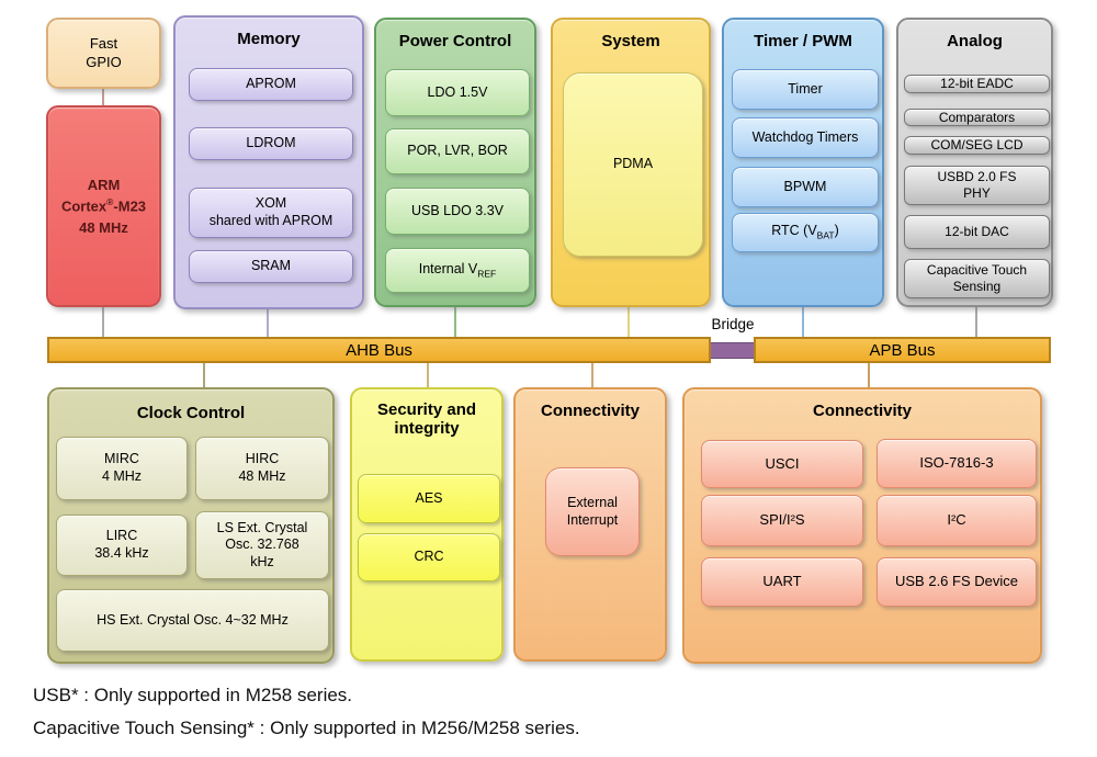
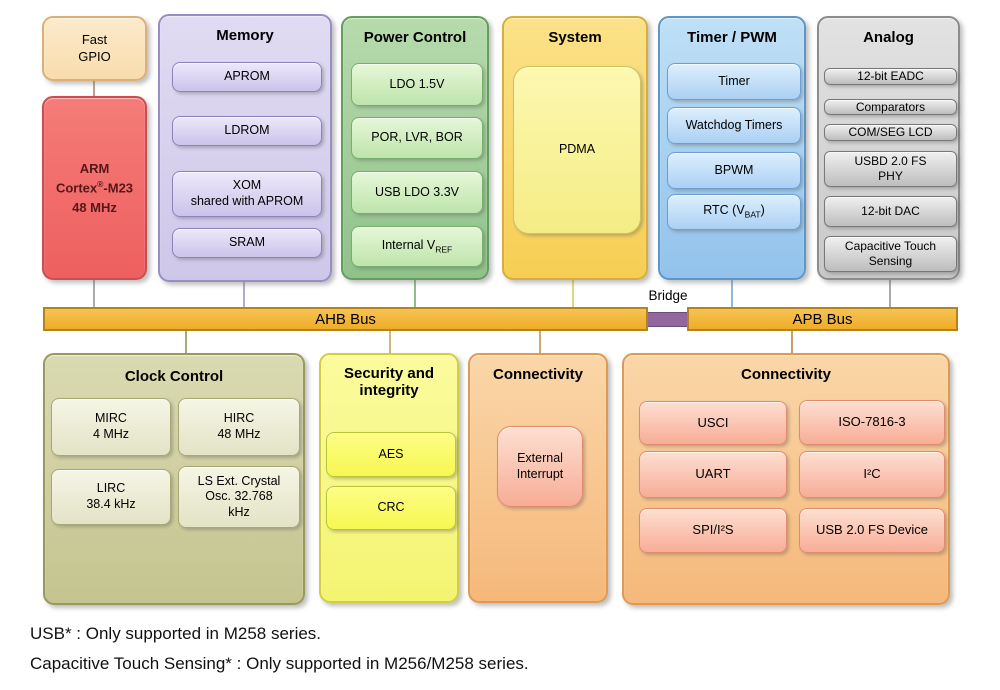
  Fast
  GPIO
  ARM
  Cortex®-M23
  48 MHz
  Memory
  APROM
  LDROM
  XOM
  shared with APROM
  SRAM
  Power Control
  LDO 1.5V
  POR, LVR, BOR
  USB LDO 3.3V
  Internal VREF
  System
  PDMA
  Timer / PWM
  Timer
  Watchdog Timers
  BPWM
  RTC (VBAT)
  Analog
  12-bit EADC
  Comparators
  COM/SEG LCD
  USBD 2.0 FS
  PHY
  12-bit DAC
  Capacitive Touch
  Sensing
  AHB Bus
  APB Bus
  Bridge
  Clock Control
  MIRC
  4 MHz
  HIRC
  48 MHz
  LIRC
  38.4 kHz
  LS Ext. Crystal
  Osc. 32.768
  kHz
- HS Ext. Crystal Osc. 4~32 MHz
  Security and
  integrity
  AES
  CRC
  Connectivity
  External
  Interrupt
  Connectivity
  USCI
  ISO-7816-3
- SPI/I²S
+ UART
  I²C
- UART
+ SPI/I²S
- USB 2.6 FS Device
+ USB 2.0 FS Device
  USB* : Only supported in M258 series.
  Capacitive Touch Sensing* : Only supported in M256/M258 series.
